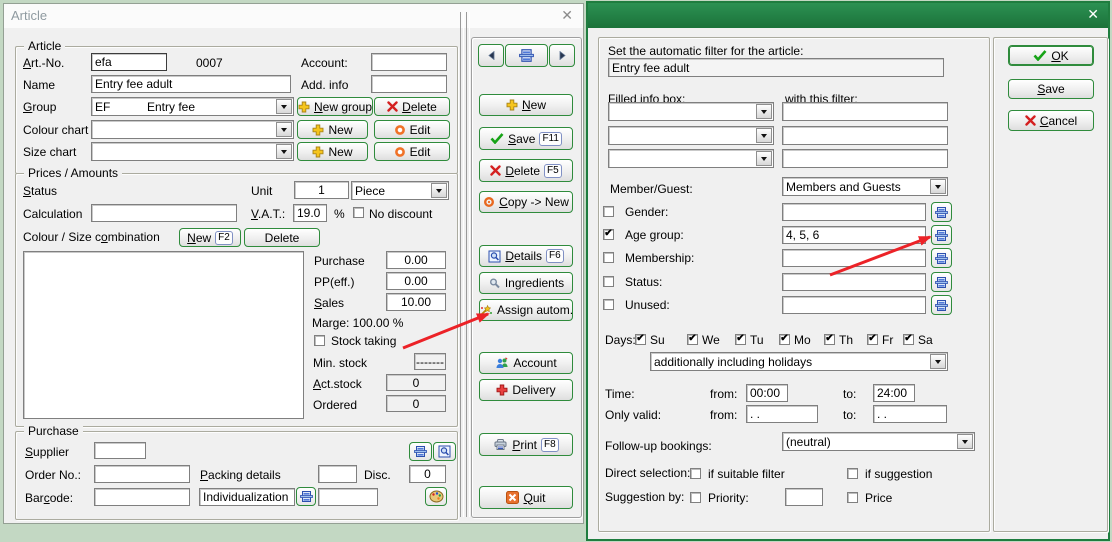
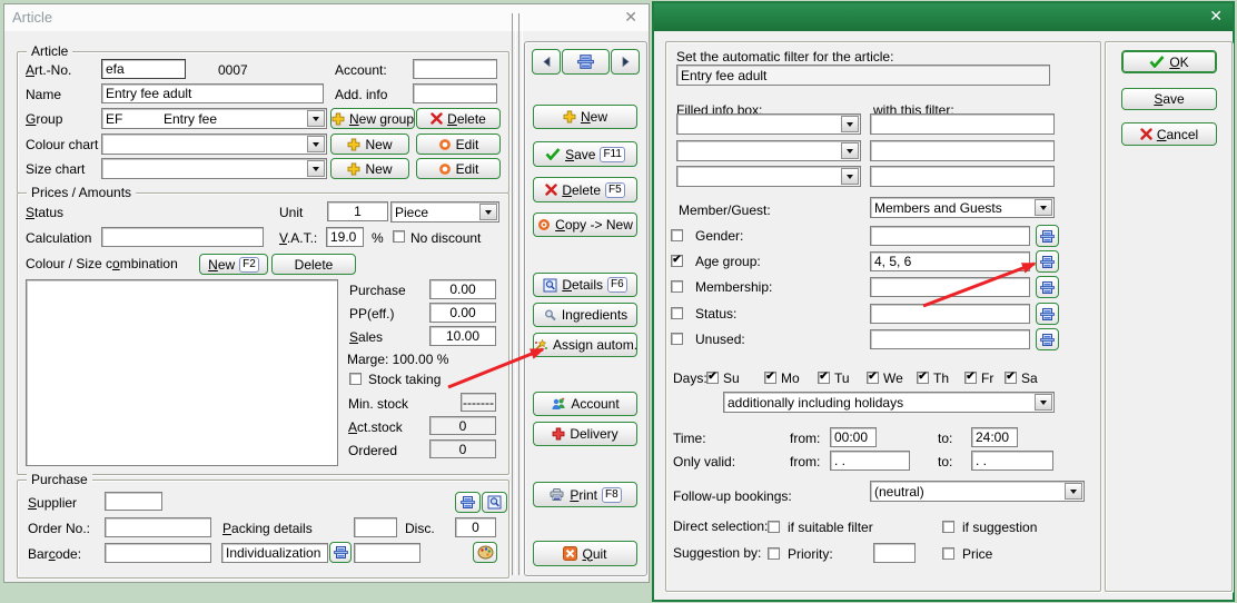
  Article
  ✕
  Article
  Art.-No.
  efa
  0007
  Account:
  Name
  Entry fee adult
  Add. info
  Group
  EF
  Entry fee
  New group
  Delete
  Colour chart
  New
  Edit
  Size chart
  New
  Edit
  Prices / Amounts
  Status
  Unit
  1
  Piece
  Calculation
  V.A.T.:
  19.0
  %
  No discount
  Colour / Size combination
  New
  F2
  Delete
  Purchase
  0.00
  PP(eff.)
  0.00
  Sales
  10.00
  Marge: 100.00 %
  Stock taking
  Min. stock
  -------
  Act.stock
  0
  Ordered
  0
  Purchase
  Supplier
  Order No.:
  Packing details
  Disc.
  0
  Barcode:
  Individualization
  New
  Save
  F11
  Delete
  F5
  Copy -> New
  Details
  F6
  Ingredients
  Assign autom.
  Account
  Delivery
  Print
  F8
  Quit
  ✕
  Set the automatic filter for the article:
  Entry fee adult
  Filled info box:
  with this filter:
  Member/Guest:
  Members and Guests
  Gender:
  Age group:
  4, 5, 6
  Membership:
  Status:
  Unused:
  Days:
  Su
- We
+ Mo
  Tu
- Mo
+ We
  Th
  Fr
  Sa
  additionally including holidays
  Time:
  from:
  00:00
  to:
  24:00
  Only valid:
  from:
  . .
  to:
  . .
  Follow-up bookings:
  (neutral)
  Direct selection:
  if suitable filter
  if suggestion
  Suggestion by:
  Priority:
  Price
  OK
  Save
  Cancel
